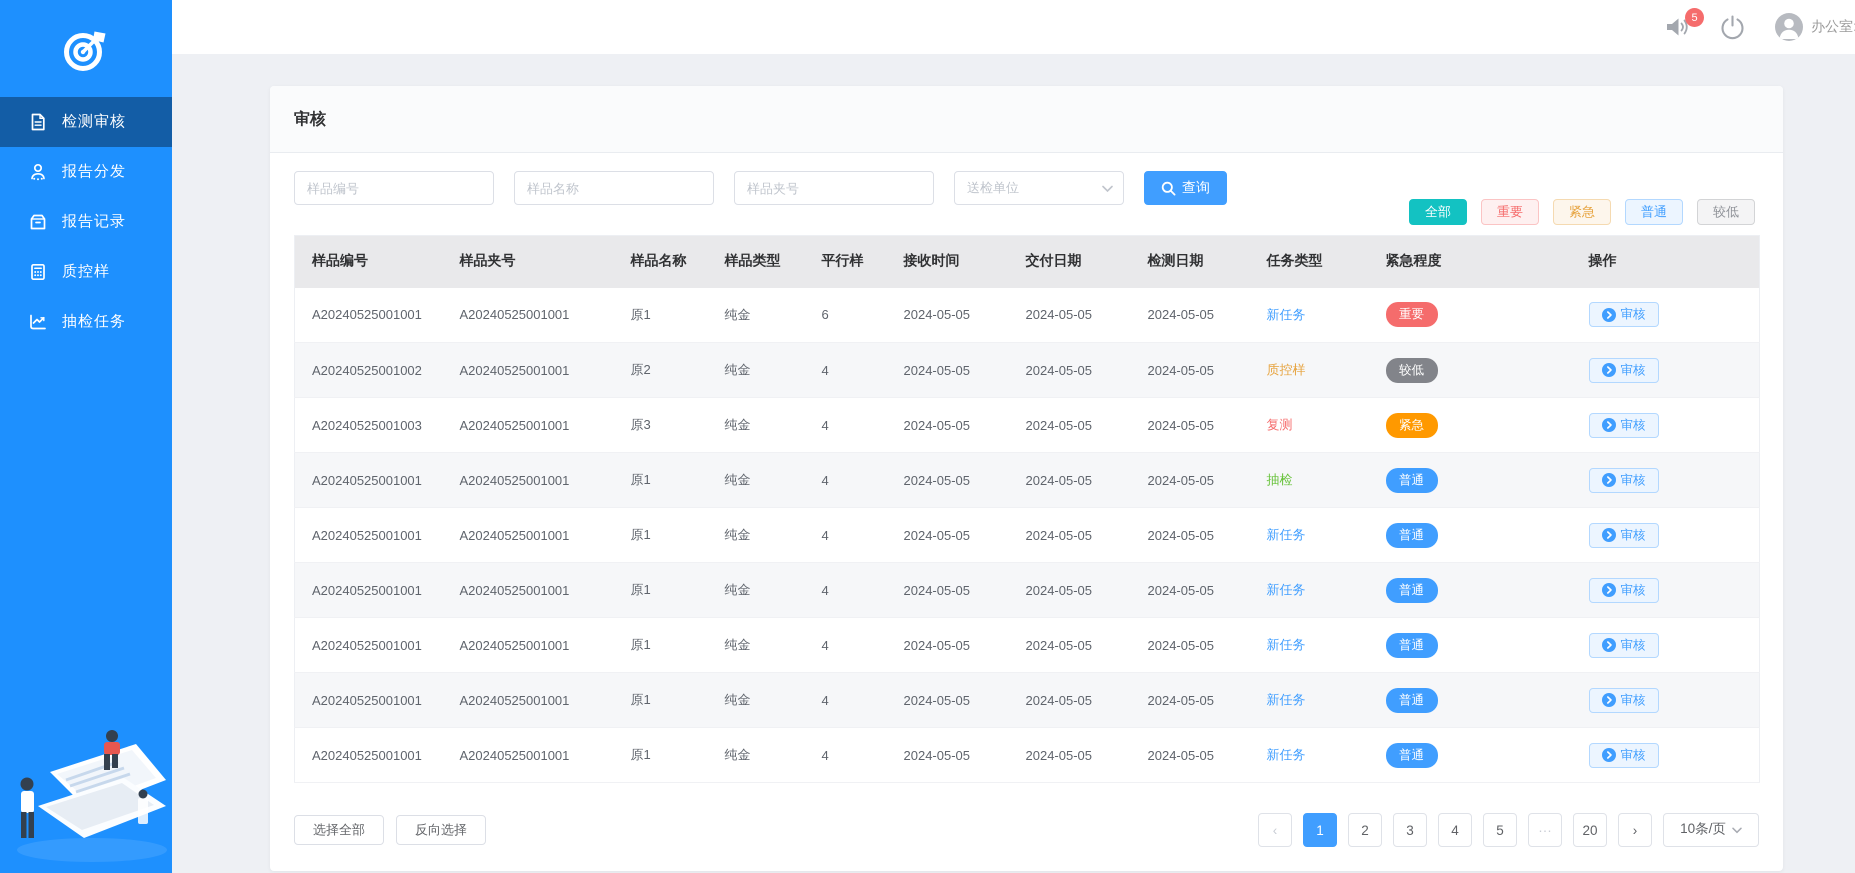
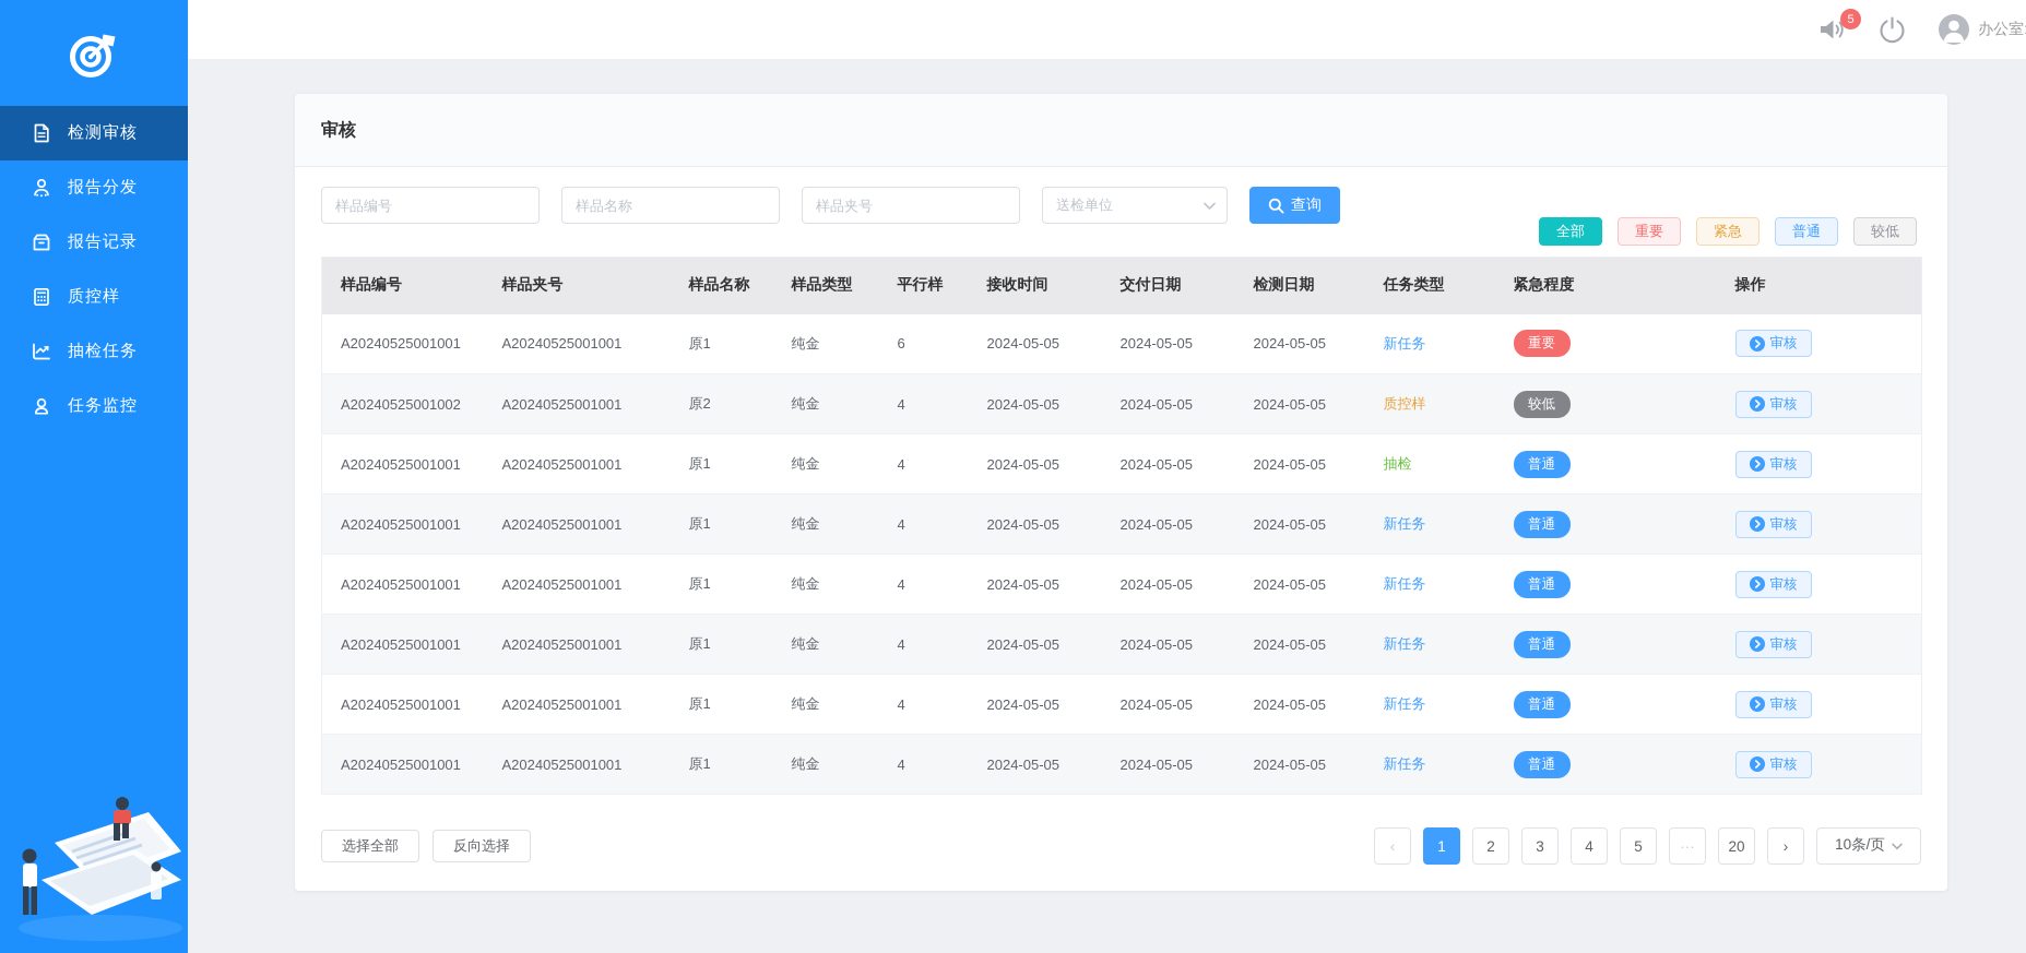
  检测审核
  报告分发
  报告记录
  质控样
  抽检任务
+ 任务监控
  5
  审核
  样品编号
  样品名称
  样品夹号
  送检单位
  查询
  全部
  重要
  紧急
  普通
  较低
  样品编号	样品夹号	样品名称	样品类型	平行样	接收时间	交付日期	检测日期	任务类型	紧急程度	操作
  A20240525001001	A20240525001001	原1	纯金	6	2024-05-05	2024-05-05	2024-05-05	新任务	重要	审核
  A20240525001002	A20240525001001	原2	纯金	4	2024-05-05	2024-05-05	2024-05-05	质控样	较低	审核
- A20240525001003	A20240525001001	原3	纯金	4	2024-05-05	2024-05-05	2024-05-05	复测	紧急	审核
  A20240525001001	A20240525001001	原1	纯金	4	2024-05-05	2024-05-05	2024-05-05	抽检	普通	审核
  A20240525001001	A20240525001001	原1	纯金	4	2024-05-05	2024-05-05	2024-05-05	新任务	普通	审核
  A20240525001001	A20240525001001	原1	纯金	4	2024-05-05	2024-05-05	2024-05-05	新任务	普通	审核
  A20240525001001	A20240525001001	原1	纯金	4	2024-05-05	2024-05-05	2024-05-05	新任务	普通	审核
  A20240525001001	A20240525001001	原1	纯金	4	2024-05-05	2024-05-05	2024-05-05	新任务	普通	审核
  A20240525001001	A20240525001001	原1	纯金	4	2024-05-05	2024-05-05	2024-05-05	新任务	普通	审核
  选择全部
  反向选择
  ‹
  1
  2
  3
  4
  5
  ···
  20
  ›
  10条/页
